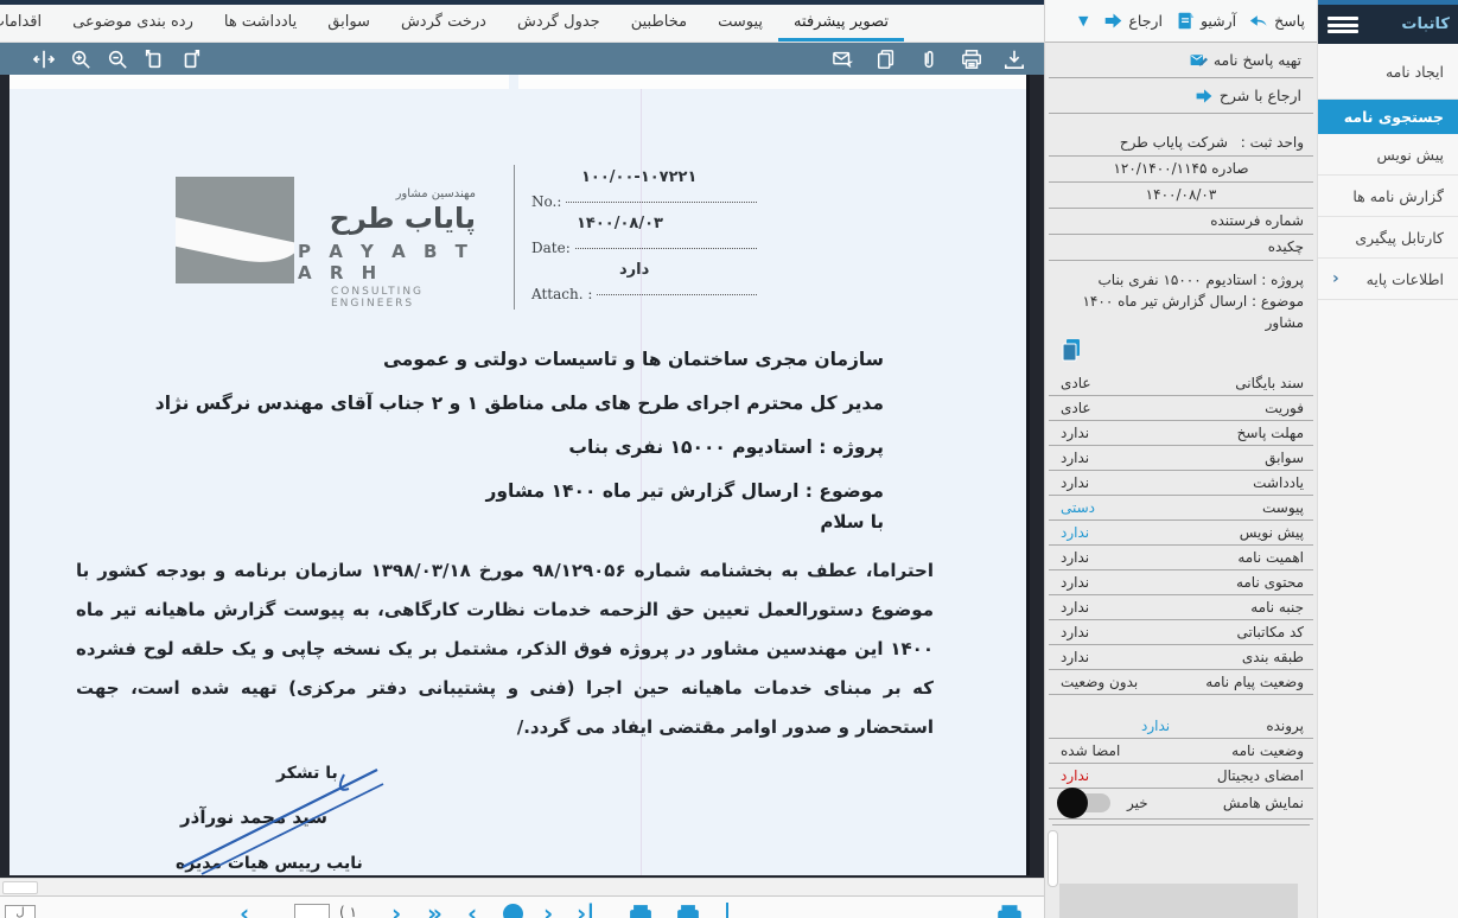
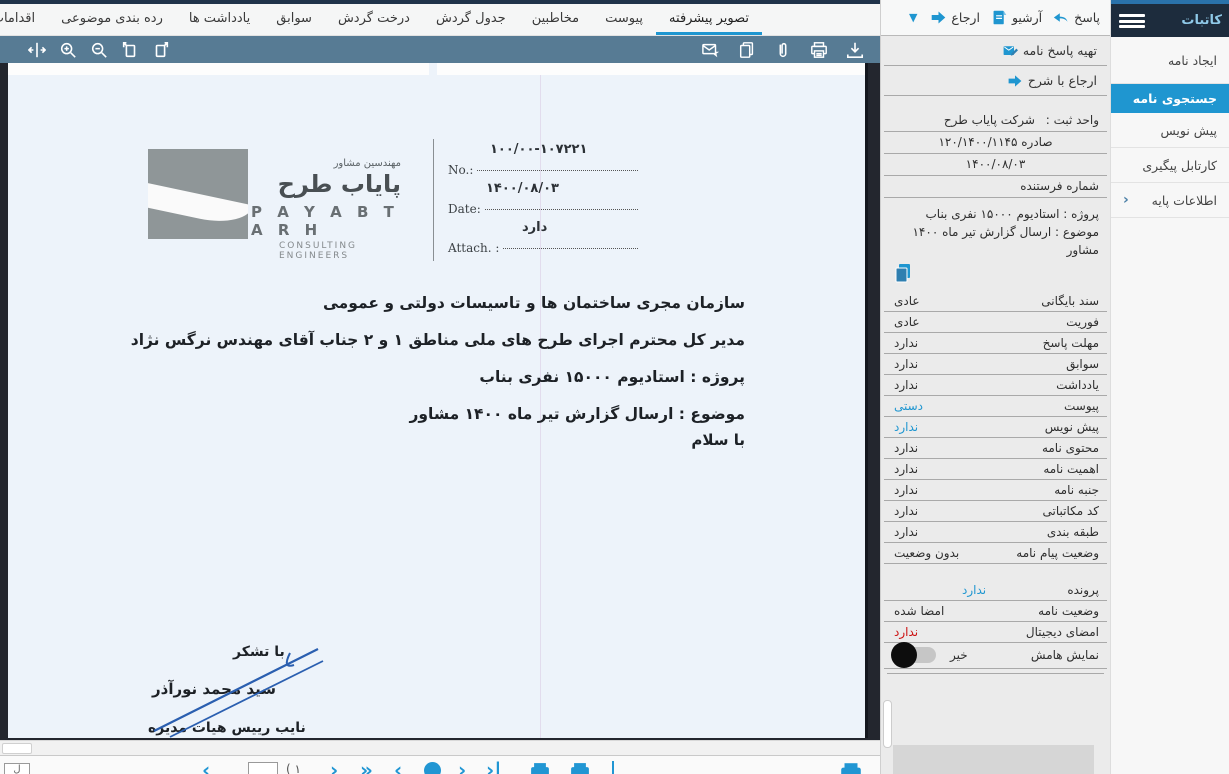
  تصویر پیشرفته
  پیوست
  مخاطبین
  جدول گردش
  درخت گردش
  سوابق
  یادداشت ها
  رده بندی موضوعی
  اقداما
  مهندسین مشاور
  پایاب طرح
  P A Y A B T A R H
  CONSULTING ENGINEERS
  ۱۰۰/۰۰-۱۰۷۲۲۱
  No.:
  ۱۴۰۰/۰۸/۰۳
  Date:
  دارد
  Attach. :
  سازمان مجری ساختمان ها و تاسیسات دولتی و عمومی
  مدیر کل محترم اجرای طرح های ملی مناطق ۱ و ۲ جناب آقای مهندس نرگس نژاد
  پروژه : استادیوم ۱۵۰۰۰ نفری بناب
  موضوع : ارسال گزارش تیر ماه ۱۴۰۰ مشاور
  با سلام
- احتراما، عطف به بخشنامه شماره ۹۸/۱۲۹۰۵۶ مورخ ۱۳۹۸/۰۳/۱۸ سازمان برنامه و بودجه کشور با موضوع دستورالعمل تعیین حق الزحمه خدمات نظارت کارگاهی، به پیوست گزارش ماهیانه تیر ماه ۱۴۰۰ این مهندسین مشاور در پروژه فوق الذکر، مشتمل بر یک نسخه چاپی و یک حلقه لوح فشرده که بر مبنای خدمات ماهیانه حین اجرا (فنی و پشتیبانی دفتر مرکزی) تهیه شده است، جهت استحضار و صدور اوامر مقتضی ایفاد می گردد./
  با تشکر
  یدحمد نورآذر
  نایب رییس هیات مدیه
  ل
  ‹
  ( ۱
  ›
  »
  ‹
  ›
  ›|
  پاسخ
  آرشیو
  ارجاع
  ▼
  تهیه پاسخ نامه
  ارجاع با شرح
  واحد ثبت : شرکت پایاب طرح
  صادره ۱۲۰/۱۴۰۰/۱۱۴۵
  ۱۴۰۰/۰۸/۰۳
  شماره فرستنده
- چکیده
  پروژه : استادیوم ۱۵۰۰۰ نفری بناب
  موضوع : ارسال گزارش تیر ماه ۱۴۰۰ مشاور
  سند بایگانی
  عادی
  فوریت
  عادی
  مهلت پاسخ
  ندارد
  سوابق
  ندارد
  یادداشت
  ندارد
  پیوست
  دستی
  پیش نویس
  ندارد
- اهمیت نامه
+ محتوی نامه
  ندارد
- محتوی نامه
+ اهمیت نامه
  ندارد
  جنبه نامه
  ندارد
  کد مکاتباتی
  ندارد
  طبقه بندی
  ندارد
  وضعیت پیام نامه
  بدون وضعیت
  پرونده
  ندارد
  وضعیت نامه
  امضا شده
  امضای دیجیتال
  ندارد
  نمایش هامش
  خیر
  كاتبات
  ایجاد نامه
  جستجوی نامه
  پیش نویس
- گزارش نامه ها
  کارتابل پیگیری
  اطلاعات پایه
  ‹
